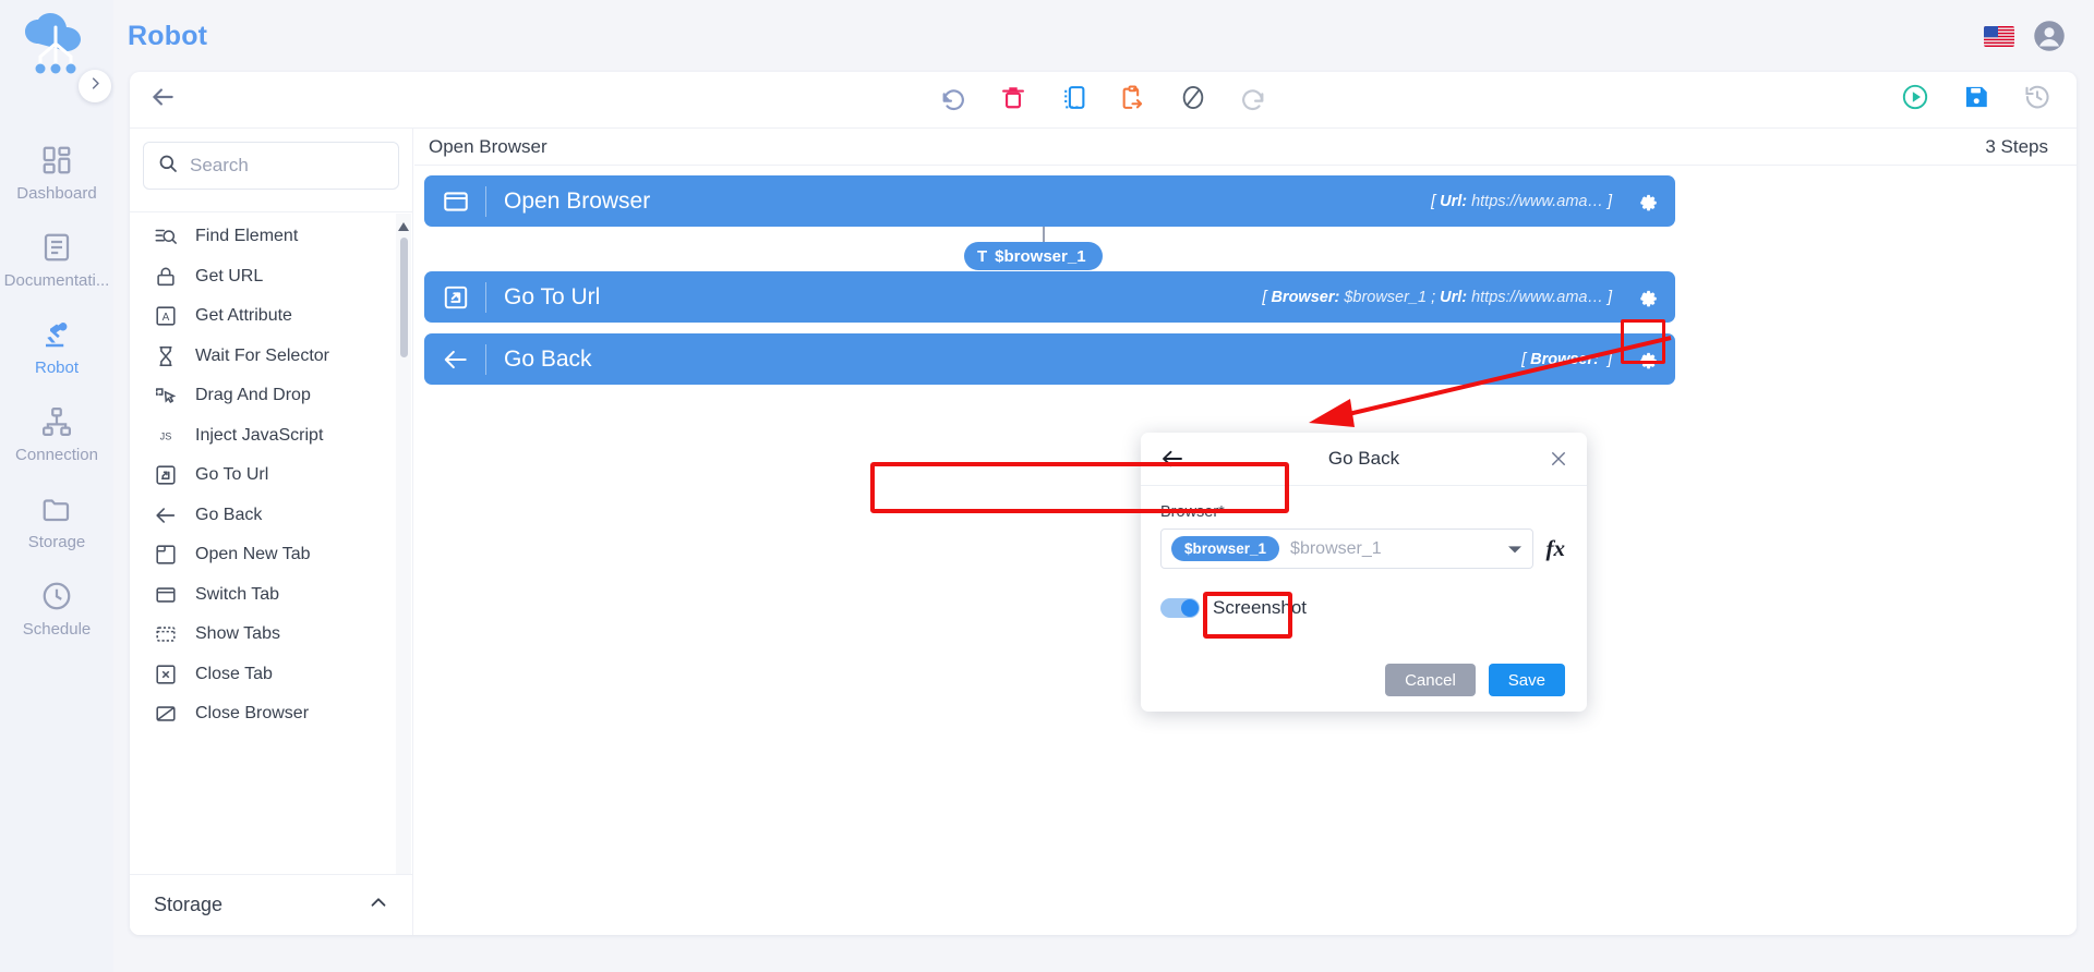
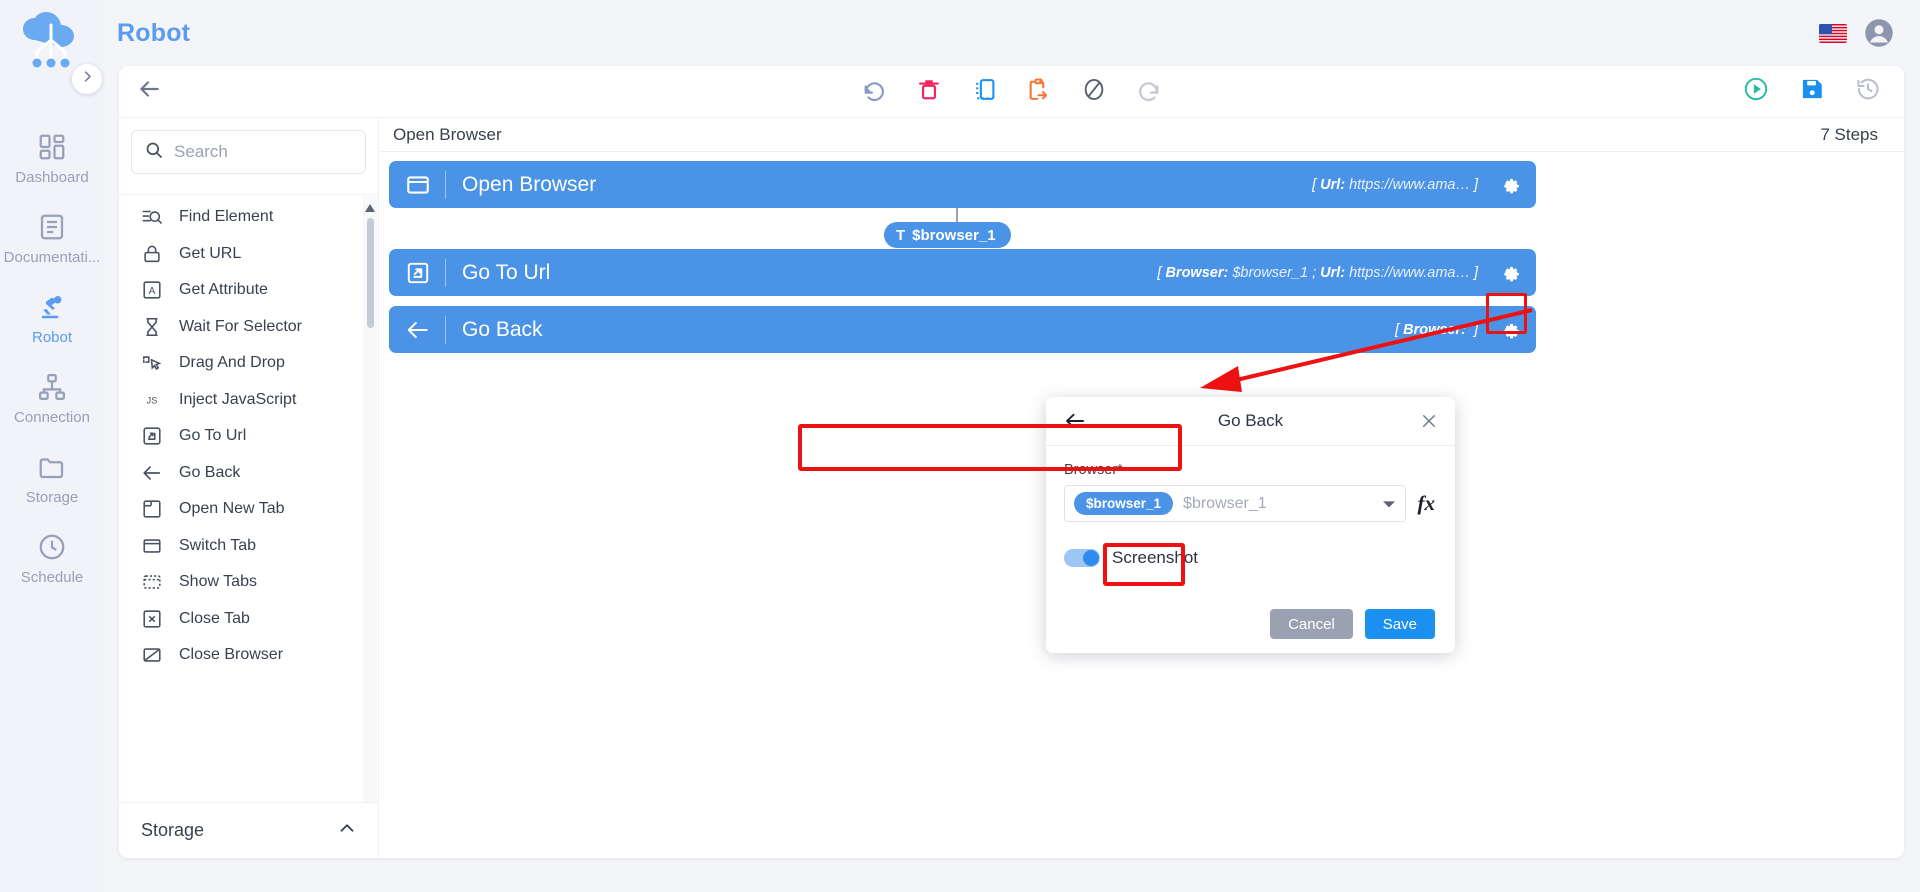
  Dashboard
  Documentati...
  Robot
  Connection
  Storage
  Schedule
  Robot
  Search
  Find Element
  Get URL
  A
  Get Attribute
  Wait For Selector
  Drag And Drop
  JS
  Inject JavaScript
  Go To Url
  Go Back
  Open New Tab
  Switch Tab
  Show Tabs
  Close Tab
  Close Browser
  Storage
  Open Browser
- 3 Steps
+ 7 Steps
  Open Browser
  [
  Url:
  https://www.ama…
  ]
  T
  $browser_1
  Go To Url
  [
  Browser:
  $browser_1
  ;
  Url:
  https://www.ama…
  ]
  Go Back
  [
  ]
  Go Back
  Browser*
  $browser_1
  $browser_1
  fx
  Screenshot
  Cancel
  Save
